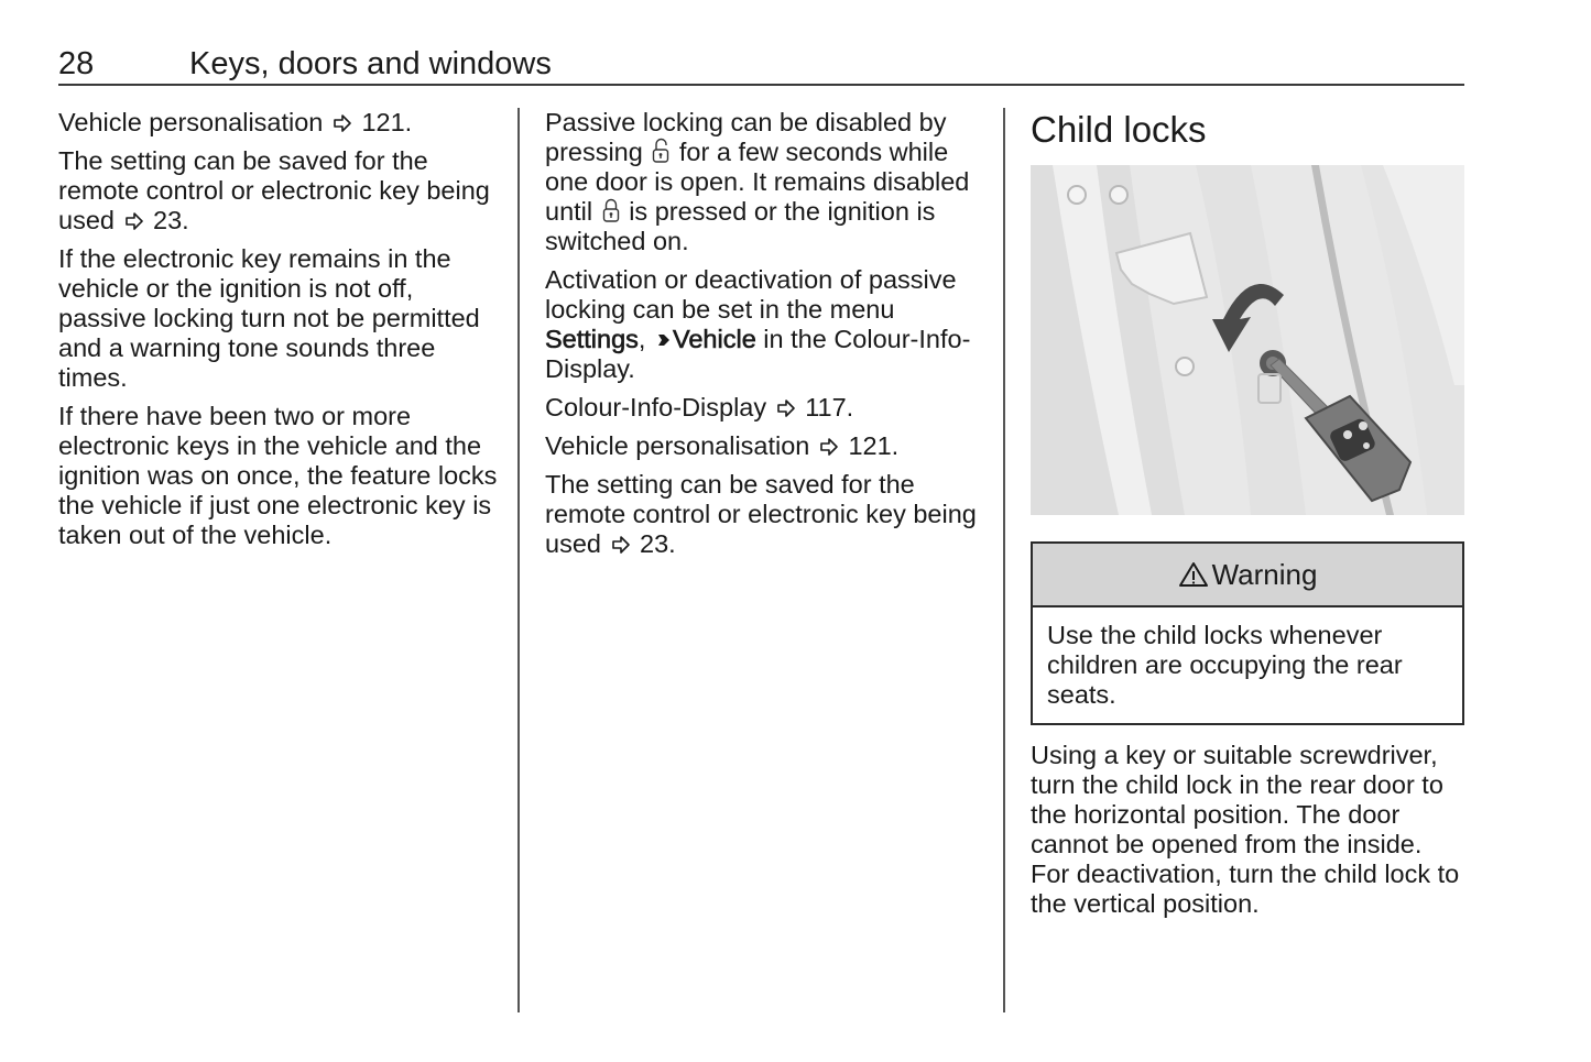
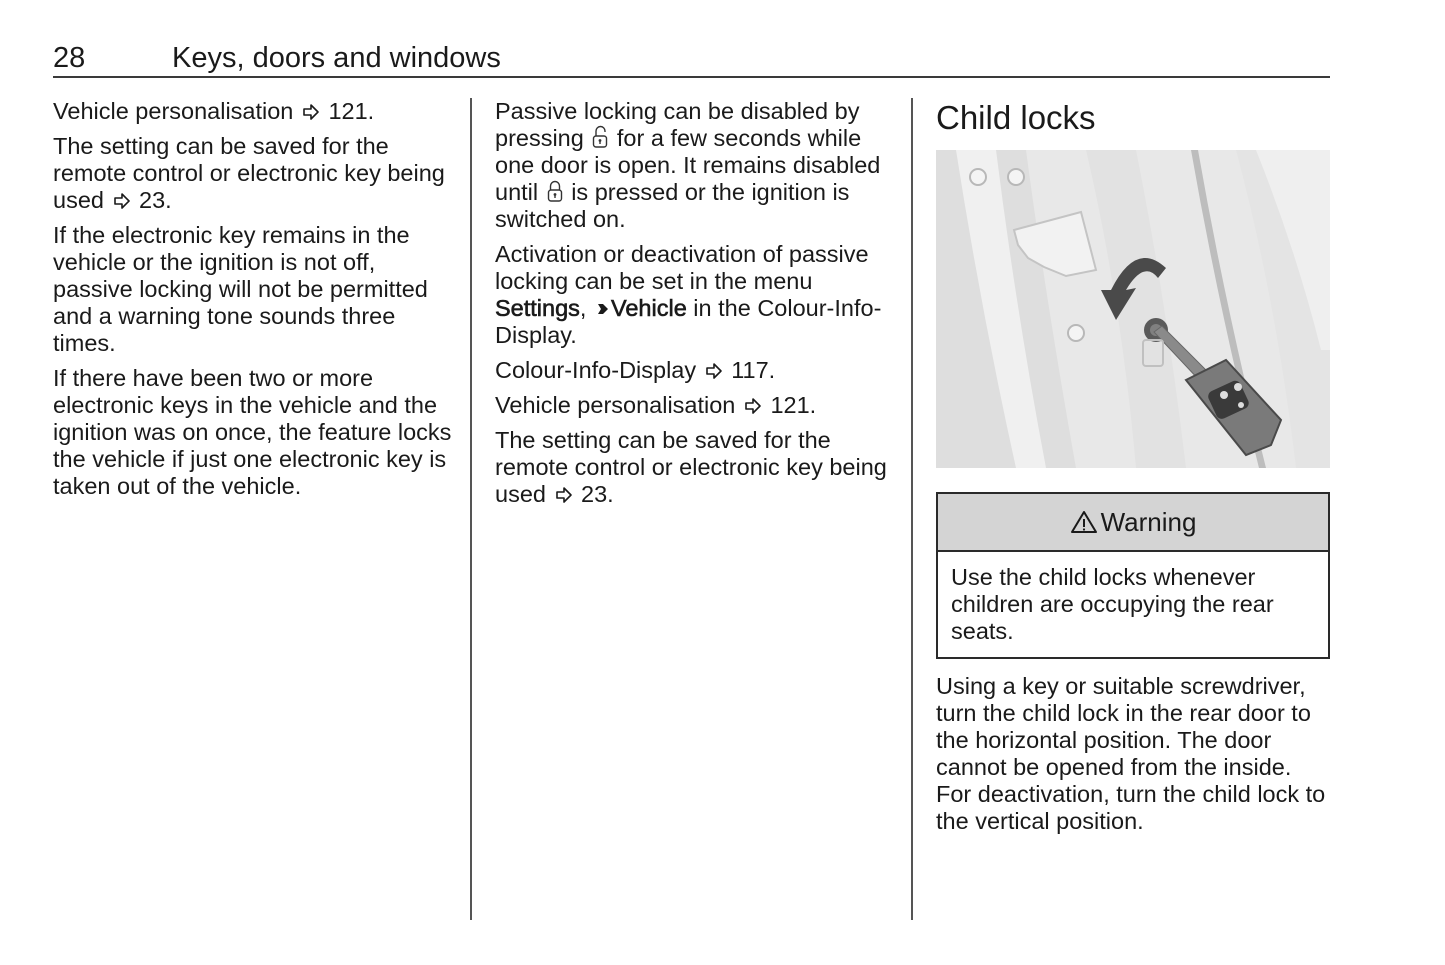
  28
  Keys, doors and windows
  Vehicle personalisation 121.
  The setting can be saved for the remote control or electronic key being used 23.
- If the electronic key remains in the vehicle or the ignition is not off, passive locking turn not be permitted and a warning tone sounds three times.
+ If the electronic key remains in the vehicle or the ignition is not off, passive locking will not be permitted and a warning tone sounds three times.
  If there have been two or more electronic keys in the vehicle and the ignition was on once, the feature locks the vehicle if just one electronic key is taken out of the vehicle.
  Passive locking can be disabled by pressing for a few seconds while one door is open. It remains disabled until is pressed or the ignition is switched on.
  Activation or deactivation of passive locking can be set in the menu Settings, Vehicle in the Colour-Info-Display.
  Colour-Info-Display 117.
  Vehicle personalisation 121.
  The setting can be saved for the remote control or electronic key being used 23.
  Child locks
  Warning
  Use the child locks whenever children are occupying the rear seats.
  Using a key or suitable screwdriver, turn the child lock in the rear door to the horizontal position. The door cannot be opened from the inside. For deactivation, turn the child lock to the vertical position.
